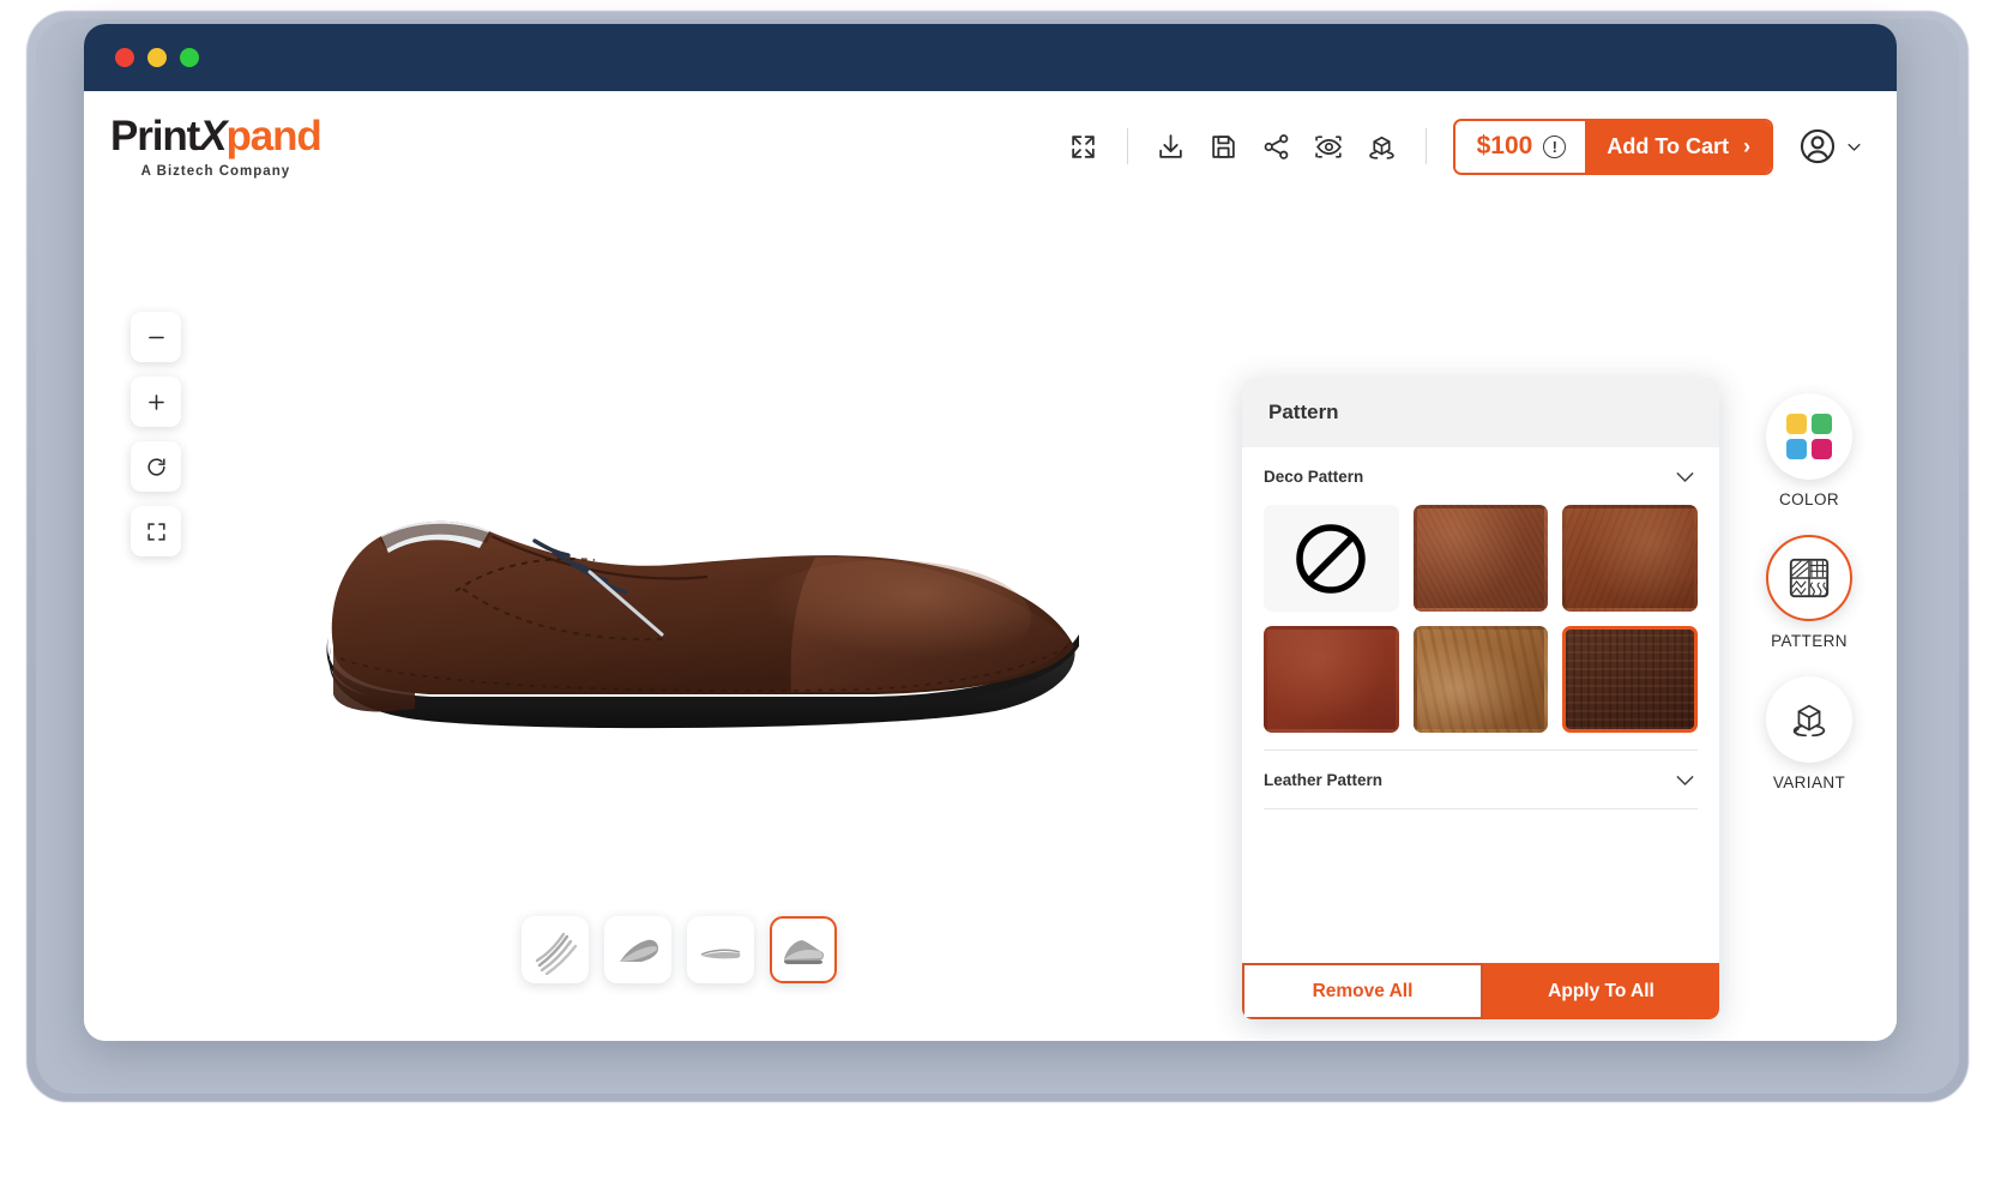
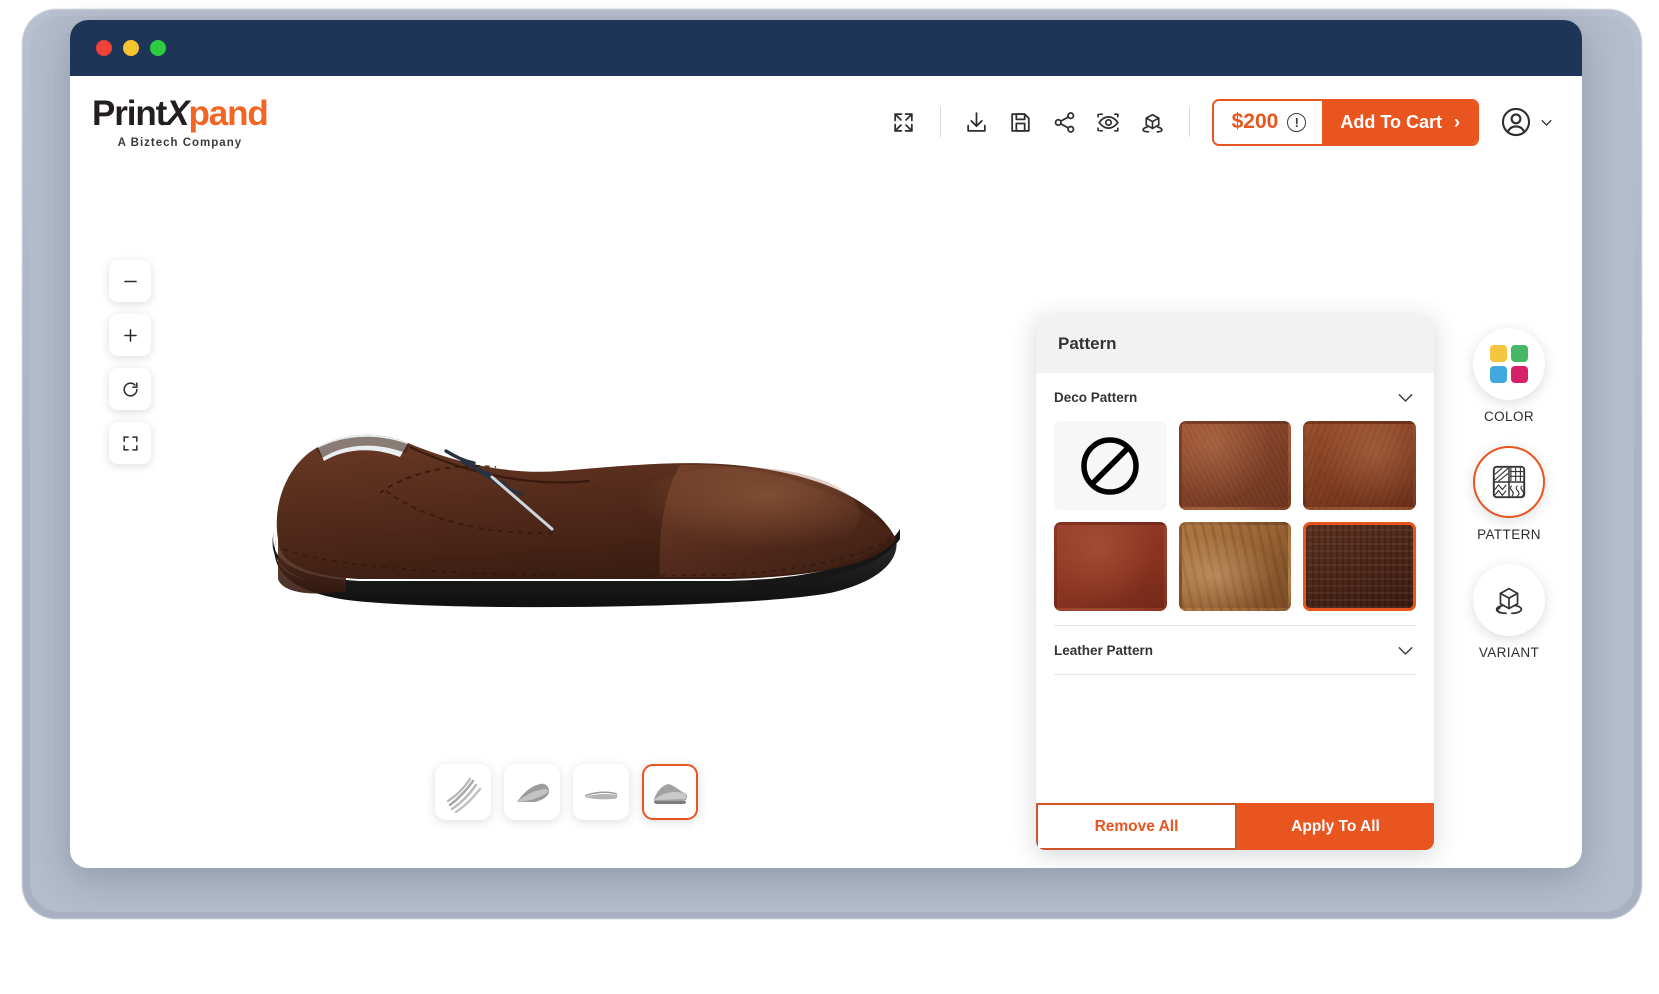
  PrintXpand
  A Biztech Company
- $100
+ $200
  !
  Add To Cart
  ›
  Pattern
  Deco Pattern
  Leather Pattern
  Remove All
  Apply To All
  COLOR
  PATTERN
  VARIANT
